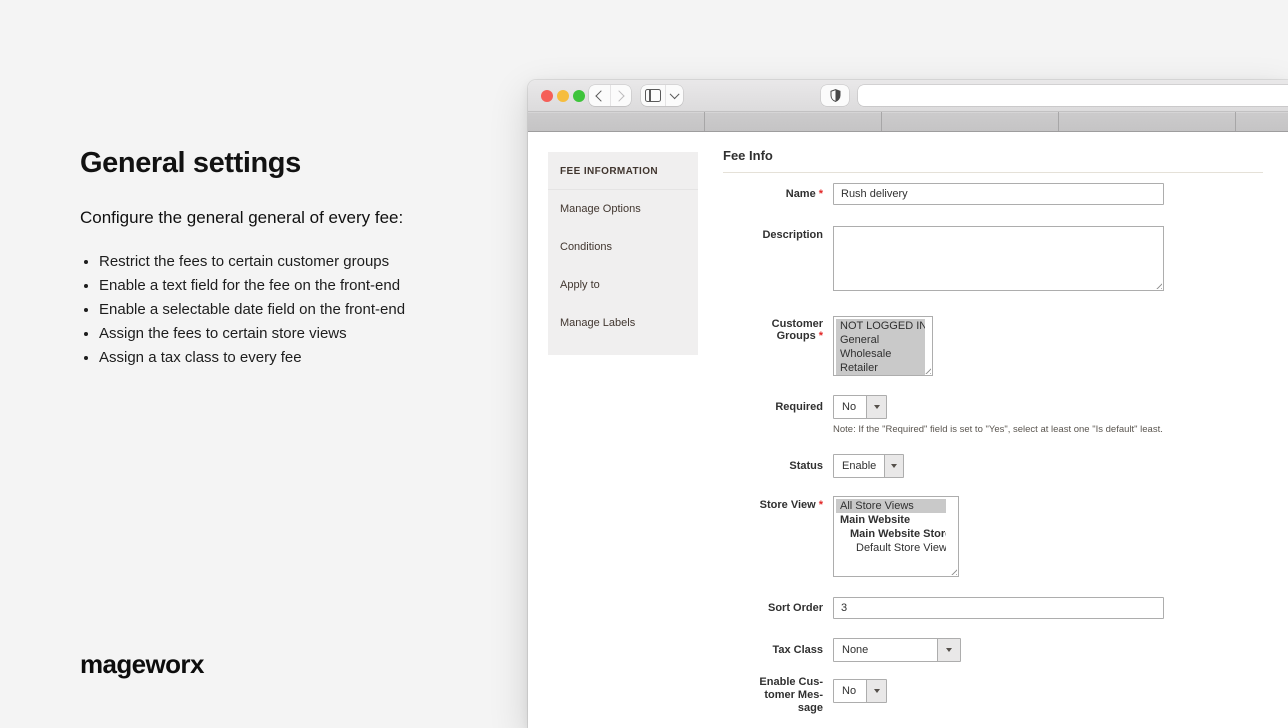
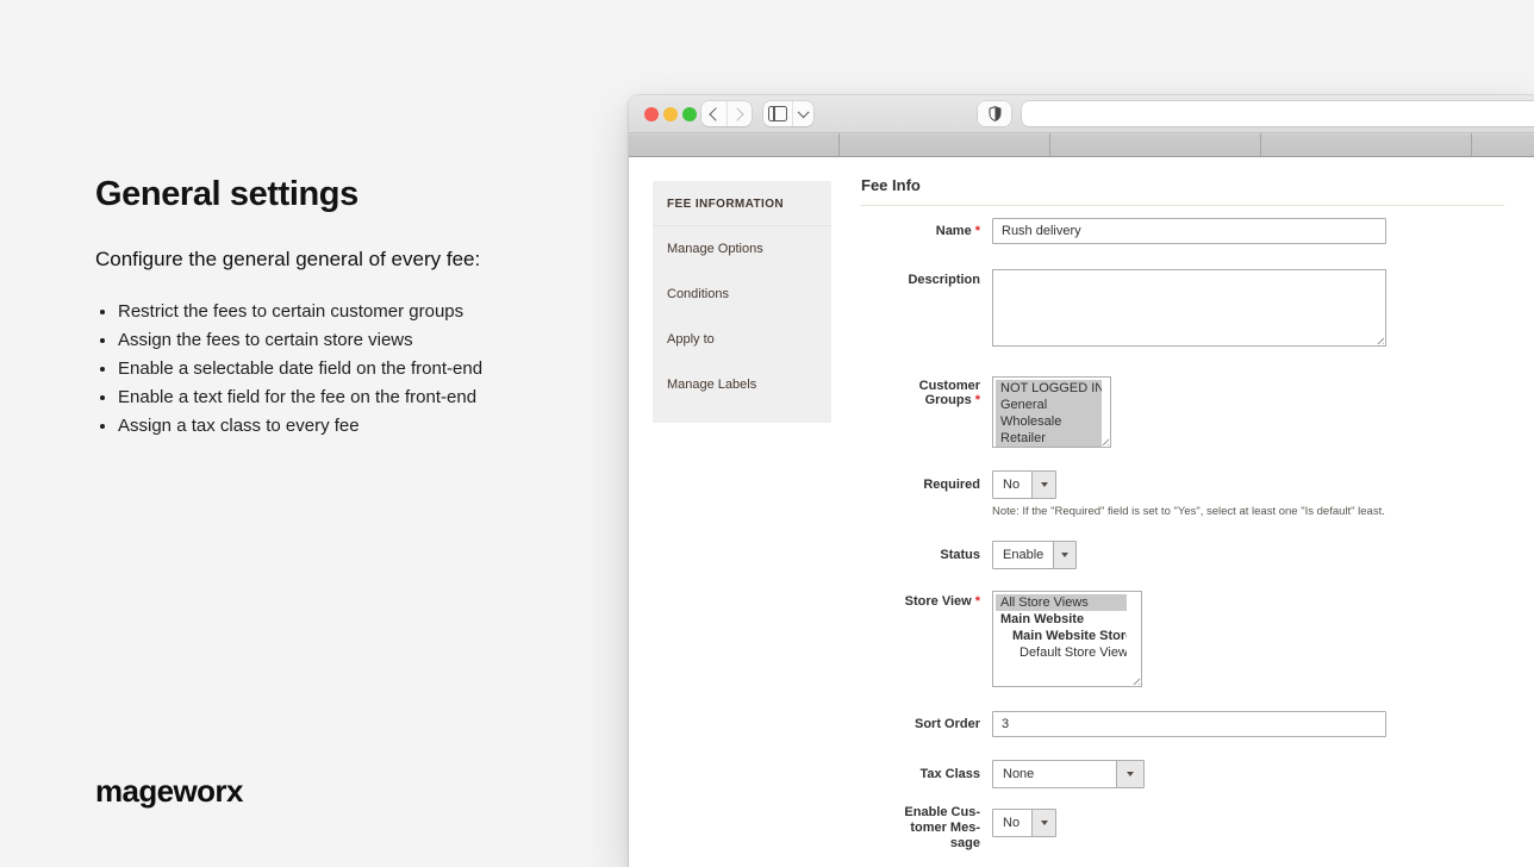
  General settings
  Configure the general general of every fee:
  Restrict the fees to certain customer groups
- Enable a text field for the fee on the front-end
+ Assign the fees to certain store views
  Enable a selectable date field on the front-end
- Assign the fees to certain store views
+ Enable a text field for the fee on the front-end
  Assign a tax class to every fee
  mageworx
  FEE INFORMATION
  Manage Options
  Conditions
  Apply to
  Manage Labels
  Fee Info
  Name *
  Rush delivery
  Description
  Customer Groups *
  NOT LOGGED IN
  General
  Wholesale
  Retailer
  Required
  No
  Note: If the "Required" field is set to "Yes", select at least one "Is default" least.
  Status
  Enable
  Store View *
  All Store Views
  Main Website
  Main Website Stor
  Default Store View
  Sort Order
  3
  Tax Class
  None
  Enable Cus-
  tomer Mes-
  sage
  No
